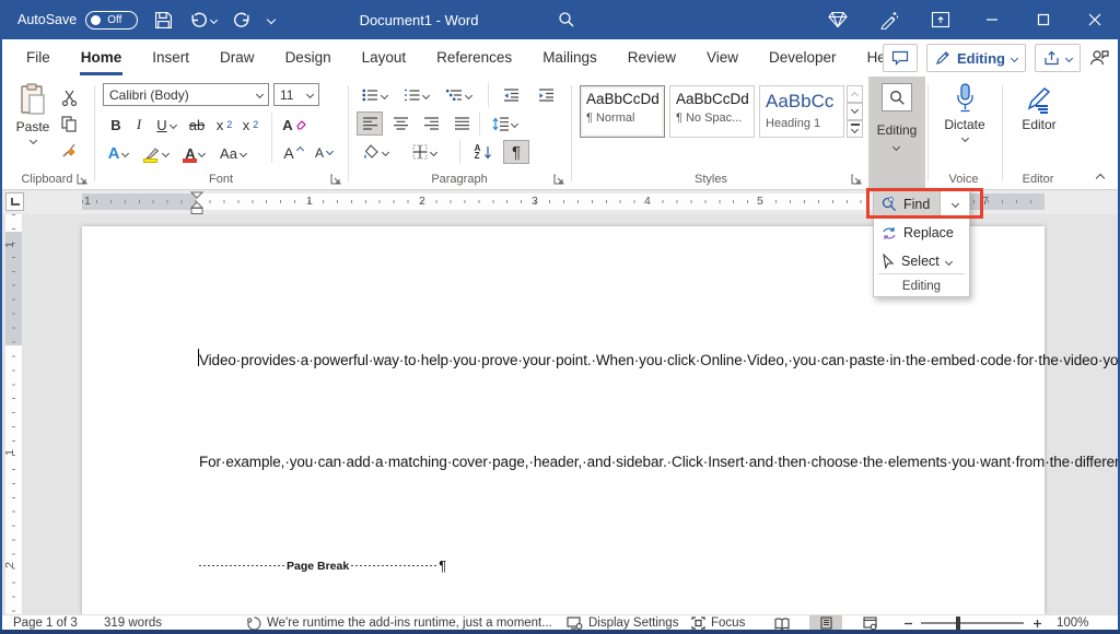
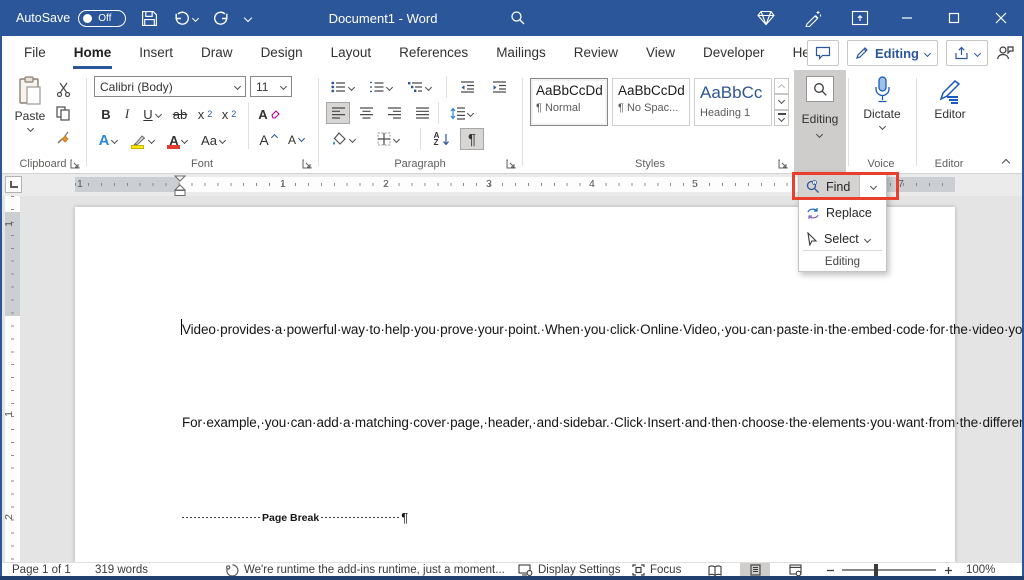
  AutoSave
  Off
  Document1 - Word
  File
  Home
  Insert
  Draw
  Design
  Layout
  References
  Mailings
  Review
  View
  Developer
  Editing
  Paste
  Clipboard
  Calibri (Body)
  11
  B
  I
  U
  ab
  x
  2
  x
  2
  A
  A
  A
  Aa
  A
  A
  Font
  A
  Z
  ¶
  Paragraph
  AaBbCcDd
  ¶ Normal
  AaBbCcDd
  ¶ No Spac...
  AaBbCc
  Heading 1
  Styles
  Editing
  Dictate
  Voice
  Editor
  Editor
  1
  1
  2
  3
  4
  5
  7
  Page Break
  ¶
- Page 1 of 3
+ Page 1 of 1
  319 words
  We're runtime the add-ins runtime, just a moment...
  Display Settings
  Focus
  100%
  Find
  Replace
  Select
  Editing
